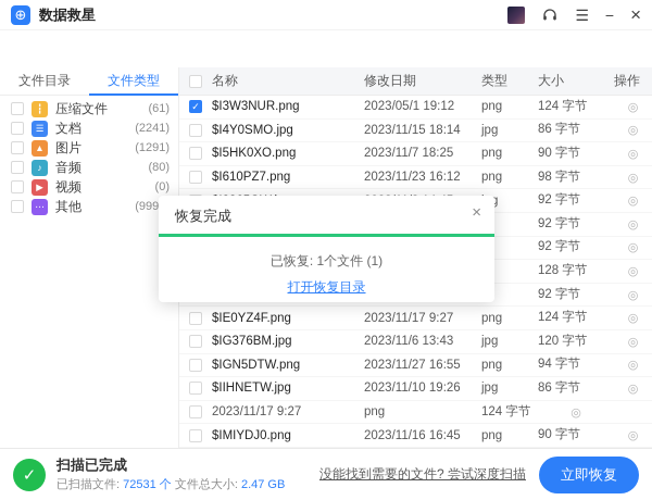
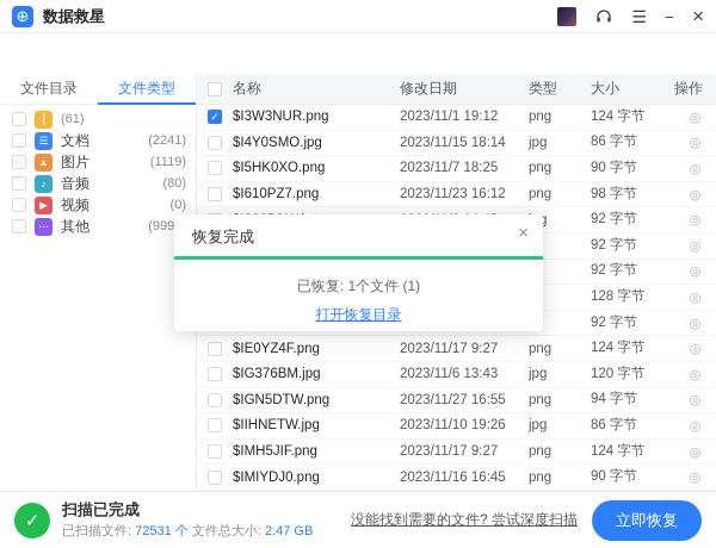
  ⊕
  数据救星
  ☰
  −
  ×
  文件目录
  文件类型
  ┇
- 压缩文件
  (61)
  ☰
  文档
  (2241)
  ▲
  图片
- (1291)
+ (1119)
  ♪
  音频
  (80)
  ▶
  视频
  (0)
  ⋯
  其他
  名称
  修改日期
  类型
  大小
  操作
  ✓
  $I3W3NUR.png
- 2023/05/1 19:12
+ 2023/11/1 19:12
  png
  124 字节
  ◎
  $I4Y0SMO.jpg
  2023/11/15 18:14
  jpg
  86 字节
  ◎
  $I5HK0XO.png
  2023/11/7 18:25
  png
  90 字节
  ◎
  $I610PZ7.png
  2023/11/23 16:12
  png
  98 字节
  ◎
  92 字节
  ◎
  92 字节
  ◎
  92 字节
  ◎
  128 字节
  ◎
  92 字节
  ◎
  $IE0YZ4F.png
  2023/11/17 9:27
  png
  124 字节
  ◎
  $IG376BM.jpg
  2023/11/6 13:43
  jpg
  120 字节
  ◎
  $IGN5DTW.png
  2023/11/27 16:55
  png
  94 字节
  ◎
  $IIHNETW.jpg
  2023/11/10 19:26
  jpg
  86 字节
  ◎
+ $IMH5JIF.png
  2023/11/17 9:27
  png
  124 字节
  ◎
  $IMIYDJ0.png
  2023/11/16 16:45
  png
  90 字节
  ◎
  ×
  恢复完成
  已恢复: 1个文件 (1)
  打开恢复目录
  ✓
  扫描已完成
  已扫描文件: 72531 个 文件总大小: 2.47 GB
  没能找到需要的文件? 尝试深度扫描
  立即恢复
